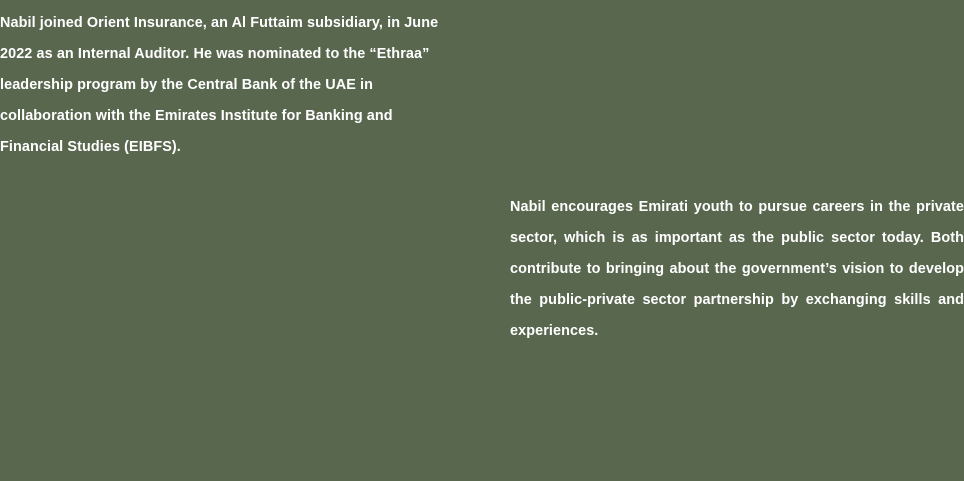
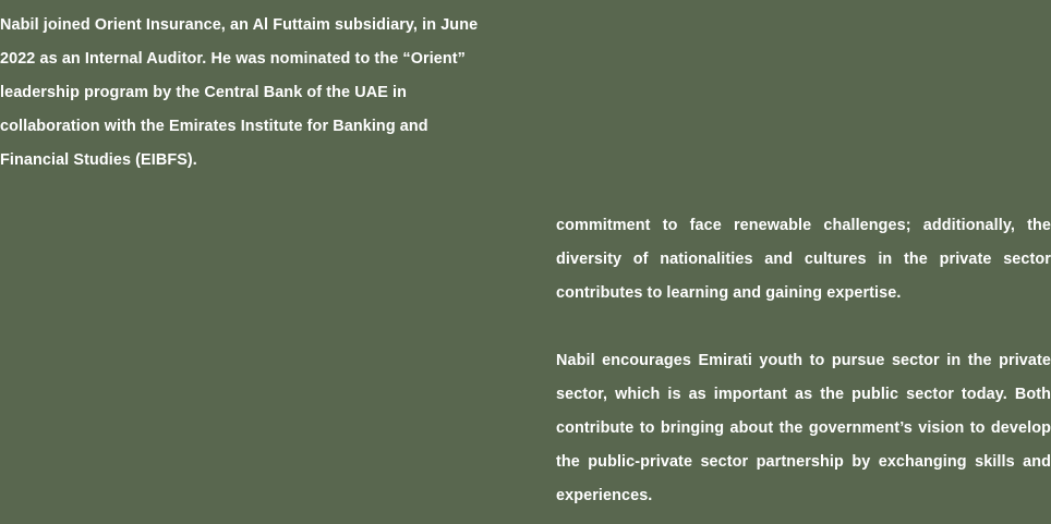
- Nabil joined Orient Insurance, an Al Futtaim subsidiary, in June 2022 as an Internal Auditor. He was nominated to the “Ethraa” leadership program by the Central Bank of the UAE in collaboration with the Emirates Institute for Banking and Financial Studies (EIBFS).
+ Nabil joined Orient Insurance, an Al Futtaim subsidiary, in June 2022 as an Internal Auditor. He was nominated to the “Orient” leadership program by the Central Bank of the UAE in collaboration with the Emirates Institute for Banking and Financial Studies (EIBFS).
+ commitment to face renewable challenges; additionally, the diversity of nationalities and cultures in the private sector contributes to learning and gaining expertise.
- Nabil encourages Emirati youth to pursue careers in the private sector, which is as important as the public sector today. Both contribute to bringing about the government’s vision to develop the public-private sector partnership by exchanging skills and experiences.
+ Nabil encourages Emirati youth to pursue sector in the private sector, which is as important as the public sector today. Both contribute to bringing about the government’s vision to develop the public-private sector partnership by exchanging skills and experiences.
